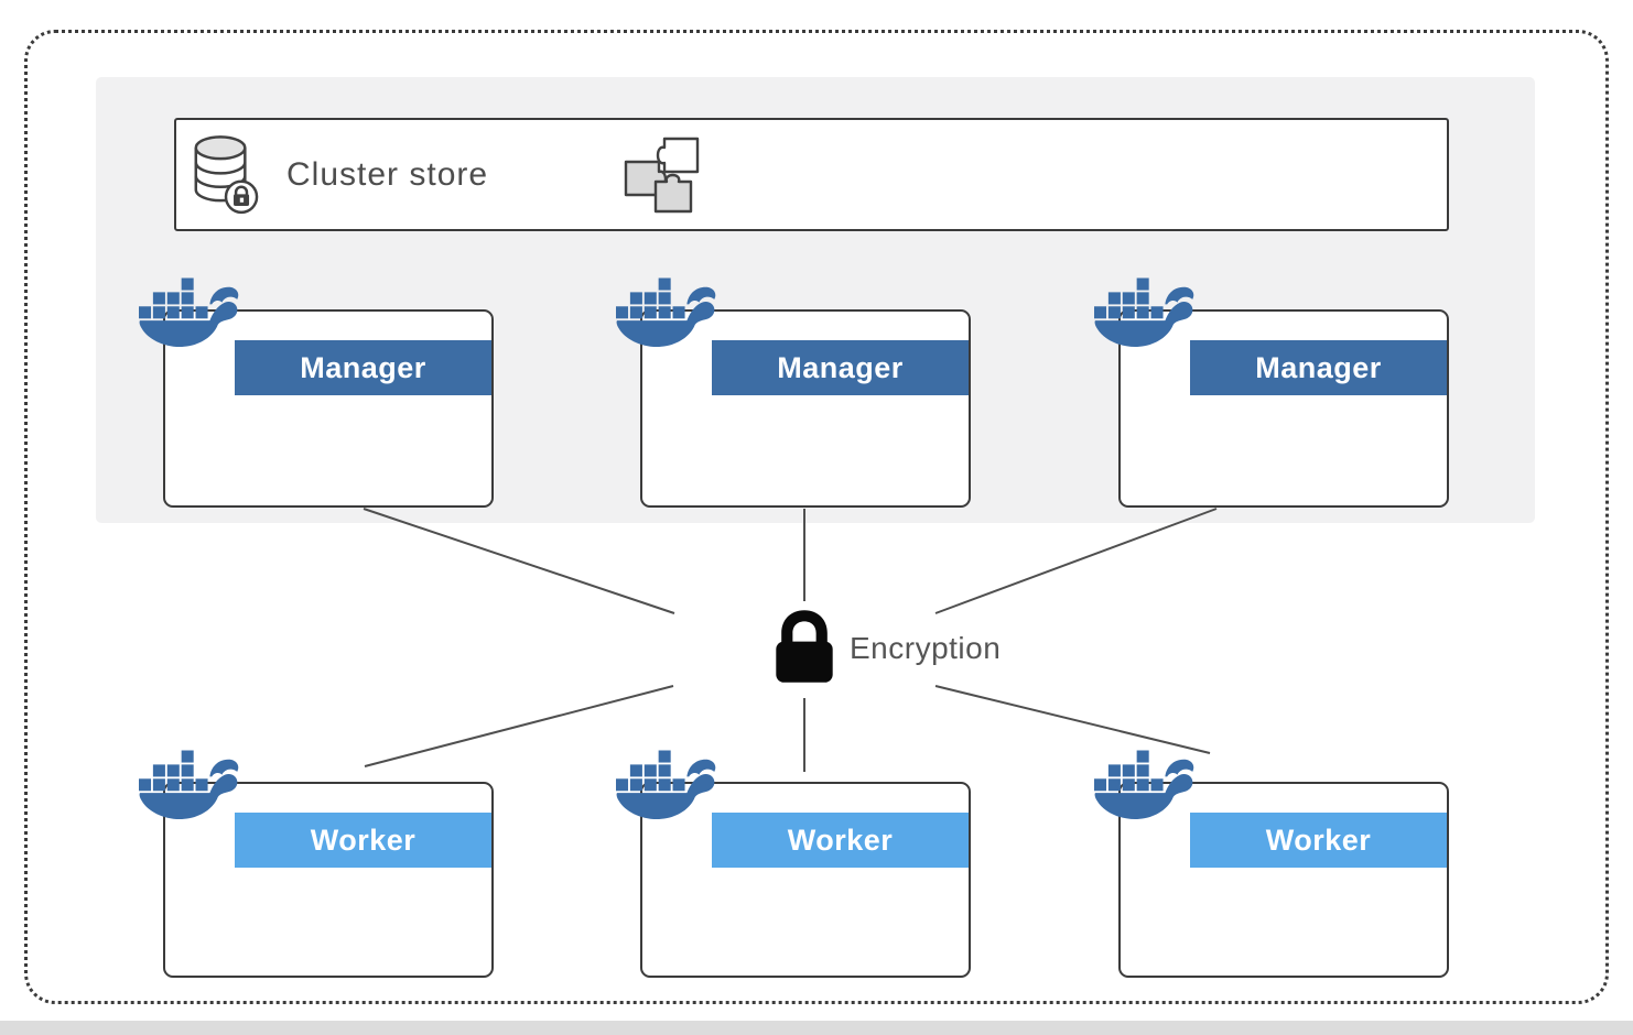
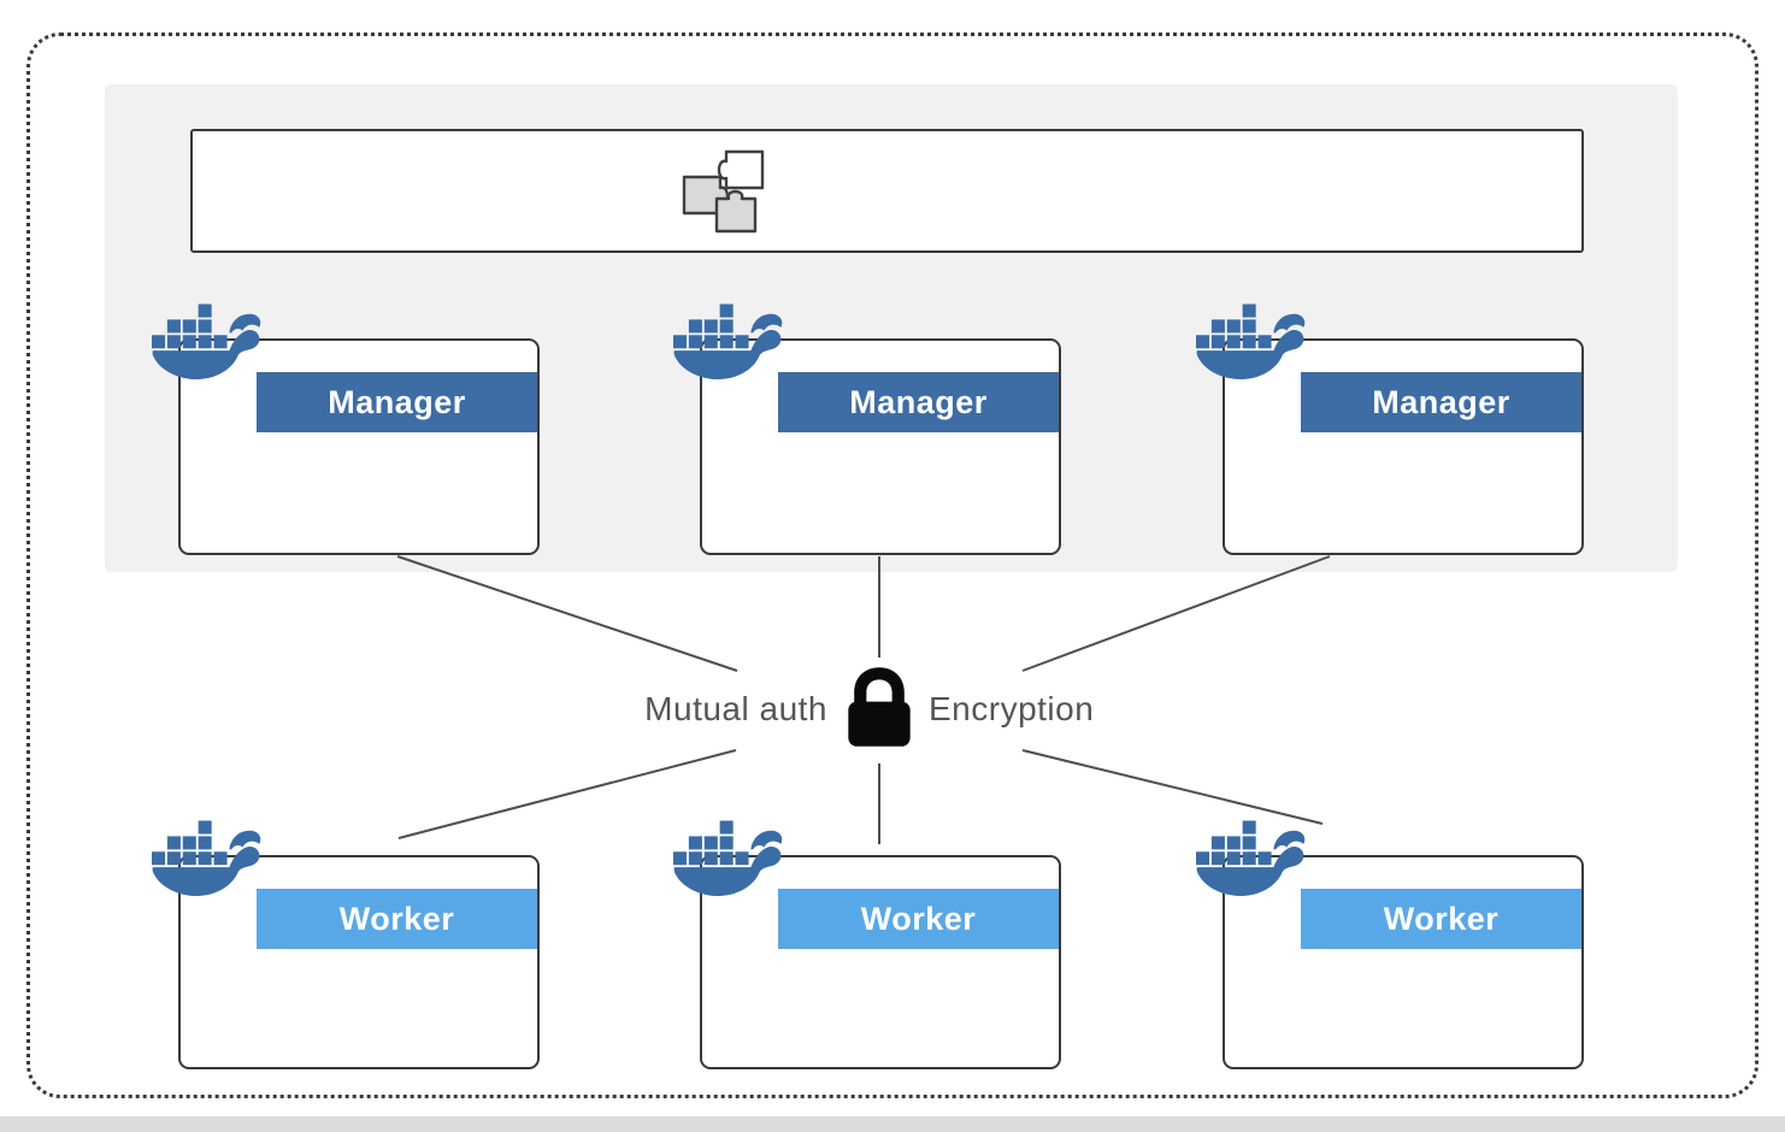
- Cluster store
  Manager
  Manager
  Manager
+ Mutual auth
  Encryption
  Worker
  Worker
  Worker
